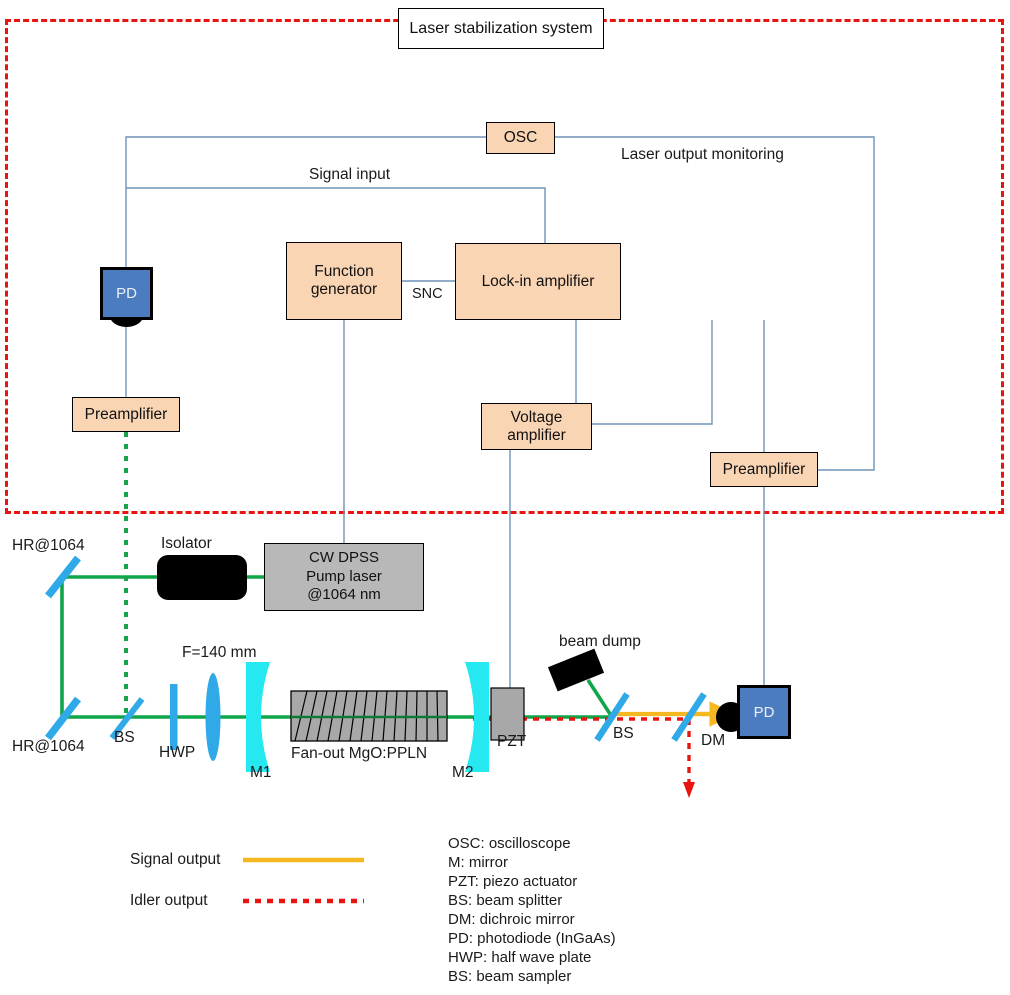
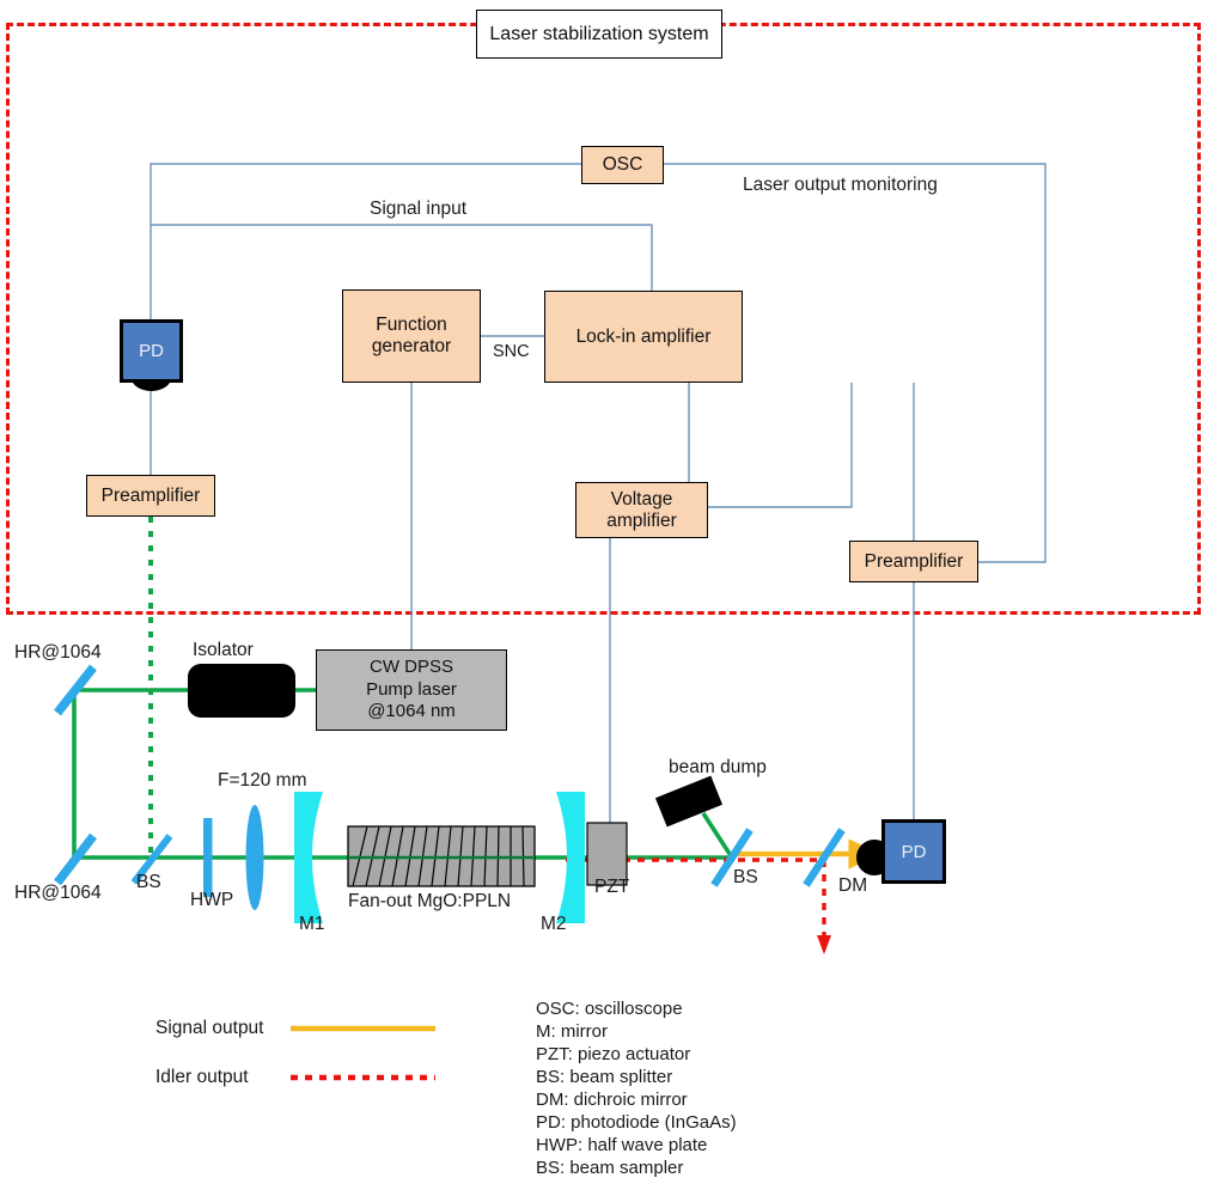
  Laser stabilization system
  OSC
  Function
  generator
  Lock-in amplifier
  Voltage
  amplifier
  Preamplifier
  Preamplifier
  PD
  PD
  CW DPSS
  Pump laser
  @1064 nm
  Signal input
  Laser output monitoring
  SNC
  HR@1064
  HR@1064
  Isolator
  BS
  HWP
- F=140 mm
+ F=120 mm
  M1
  Fan-out MgO:PPLN
  M2
  PZT
  beam dump
  BS
  DM
  Signal output
  Idler output
  OSC: oscilloscope
  M: mirror
  PZT: piezo actuator
  BS: beam splitter
  DM: dichroic mirror
  PD: photodiode (InGaAs)
  HWP: half wave plate
  BS: beam sampler
